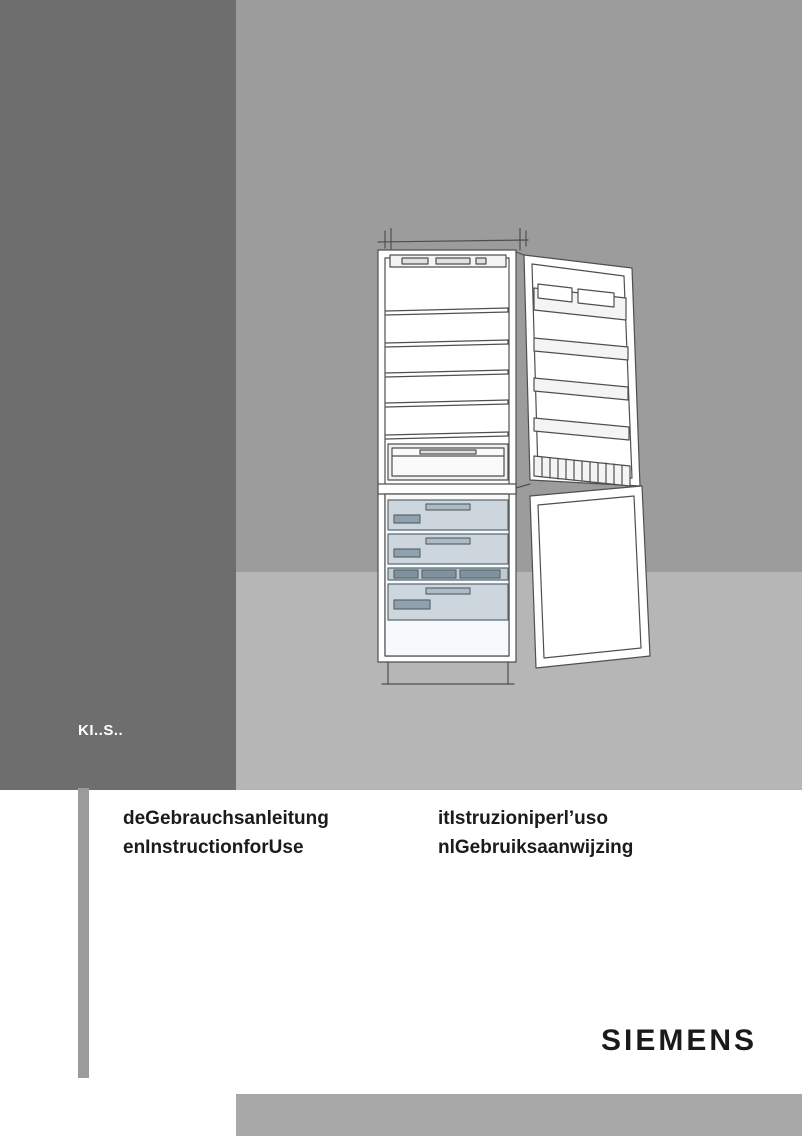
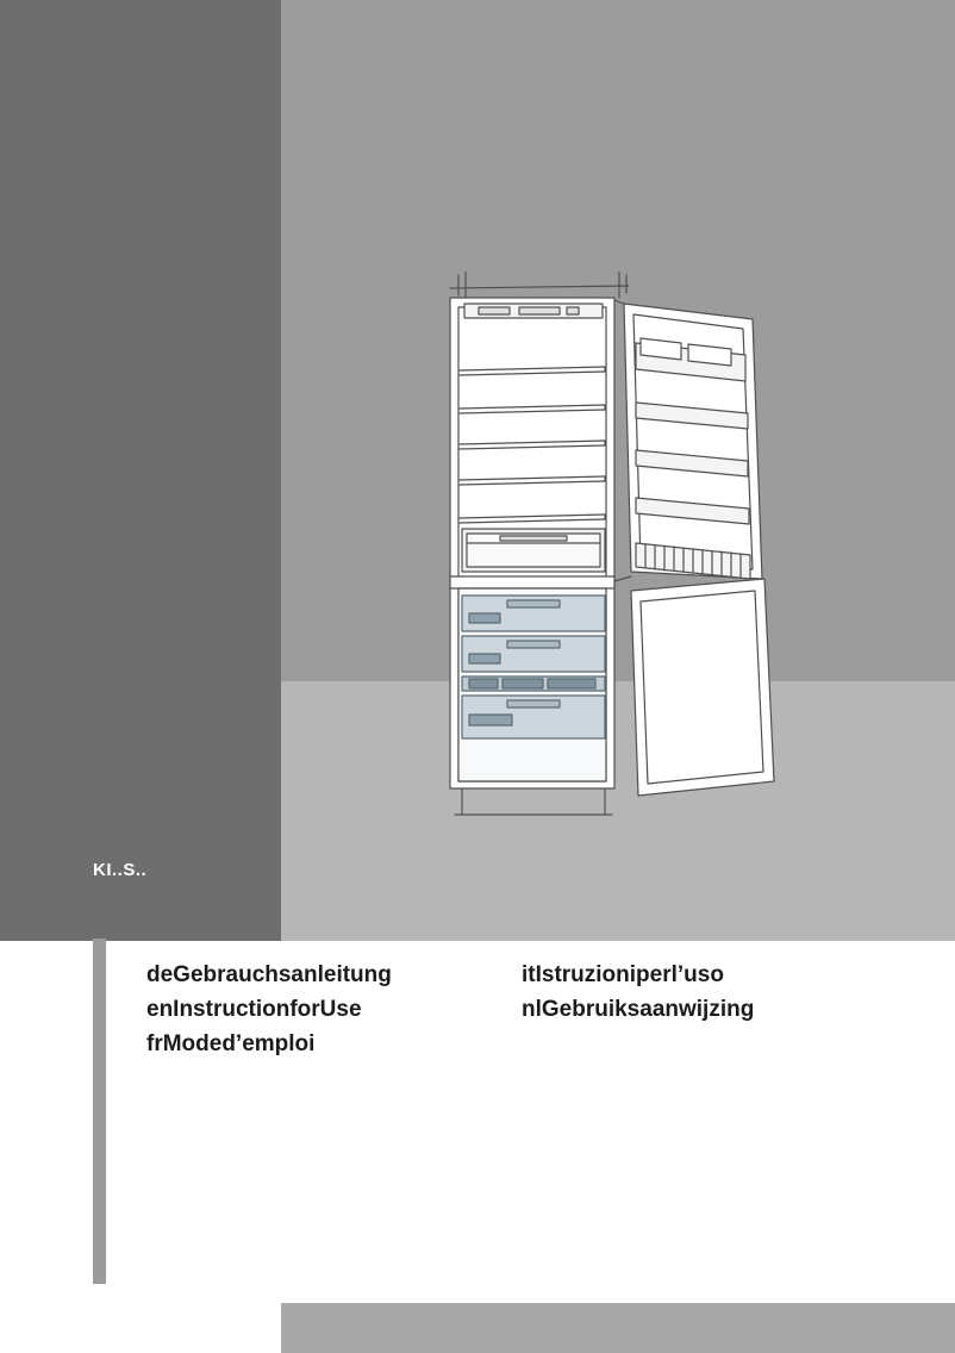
  KI..S..
  deGebrauchsanleitung
  enInstructionforUse
+ frModed’emploi
  itIstruzioniperl’uso
  nlGebruiksaanwijzing
- SIEMENS
